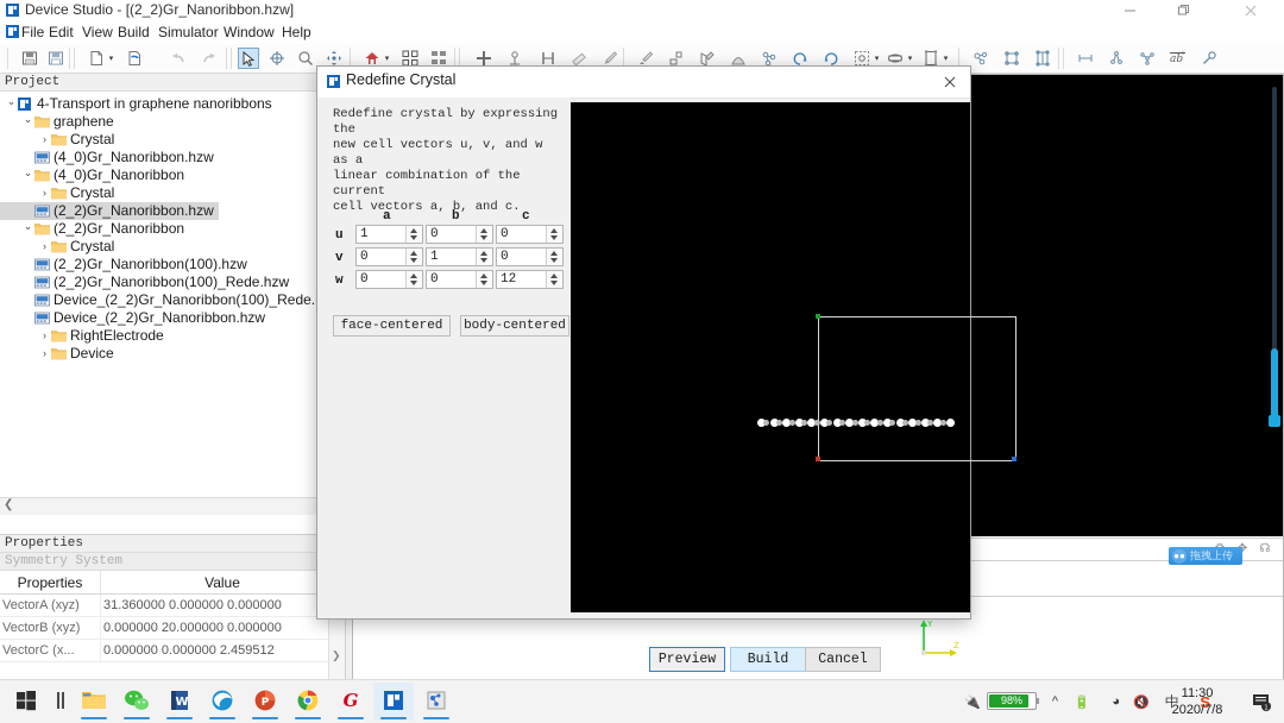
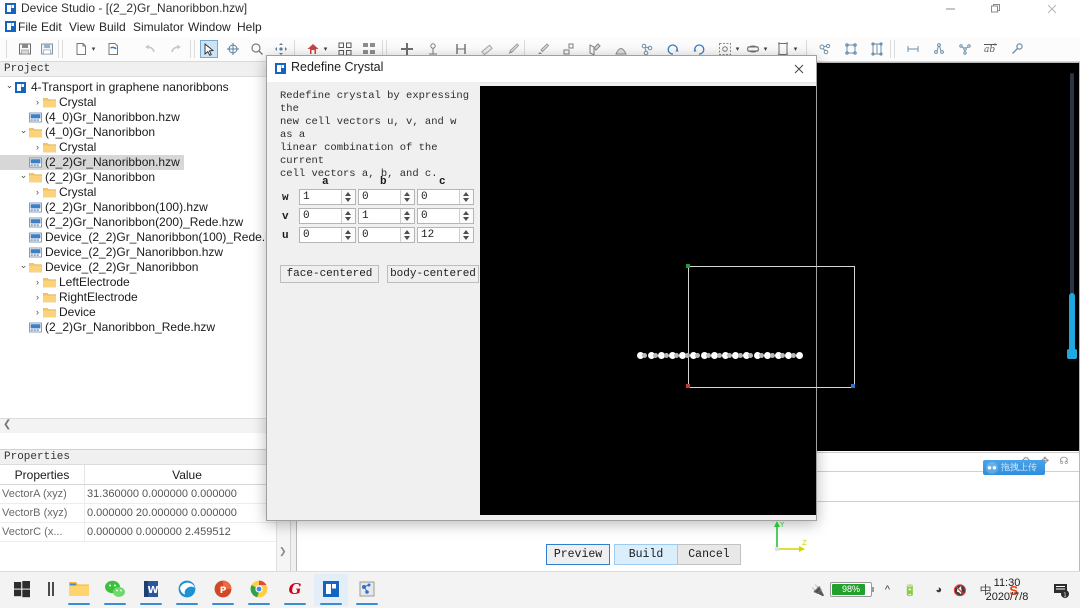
  Device Studio - [(2_2)Gr_Nanoribbon.hzw]
  File
  Edit
  View
  Build
  Simulator
  Window
  Help
  ab
  Project
  ⌄ 4-Transport in graphene nanoribbons
- ⌄ graphene
  › Crystal
  (4_0)Gr_Nanoribbon.hzw
  ⌄ (4_0)Gr_Nanoribbon
  › Crystal
  (2_2)Gr_Nanoribbon.hzw
  ⌄ (2_2)Gr_Nanoribbon
  › Crystal
  (2_2)Gr_Nanoribbon(100).hzw
- (2_2)Gr_Nanoribbon(100)_Rede.hzw
+ (2_2)Gr_Nanoribbon(200)_Rede.hzw
  Device_(2_2)Gr_Nanoribbon(100)_Rede.
  Device_(2_2)Gr_Nanoribbon.hzw
+ ⌄ Device_(2_2)Gr_Nanoribbon
+ › LeftElectrode
  › RightElectrode
  › Device
+ (2_2)Gr_Nanoribbon_Rede.hzw
  ❮
  Properties
- Symmetry System
  Properties	Value
  VectorA (xyz)	31.360000 0.000000 0.000000
  VectorB (xyz)	0.000000 20.000000 0.000000
  VectorC (x...	0.000000 0.000000 2.459512
  ❯
  ☊
  ●●
  拖拽上传
  Redefine Crystal
  Redefine crystal by expressing the
  new cell vectors u, v, and w as a
  linear combination of the current
  cell vectors a, b, and c.
  a
  b
  c
- u
+ w
  v
- w
+ u
  1
  0
  0
  0
  1
  0
  0
  0
  12
  face-centered
  body-centered
  Y
  Z
  Preview
  Build
  Cancel
  W
  P
  G
  🔌
  98%
  ^
  🔋
  ◕
  🔇
  中
  S
  11:30
  2020/7/8
